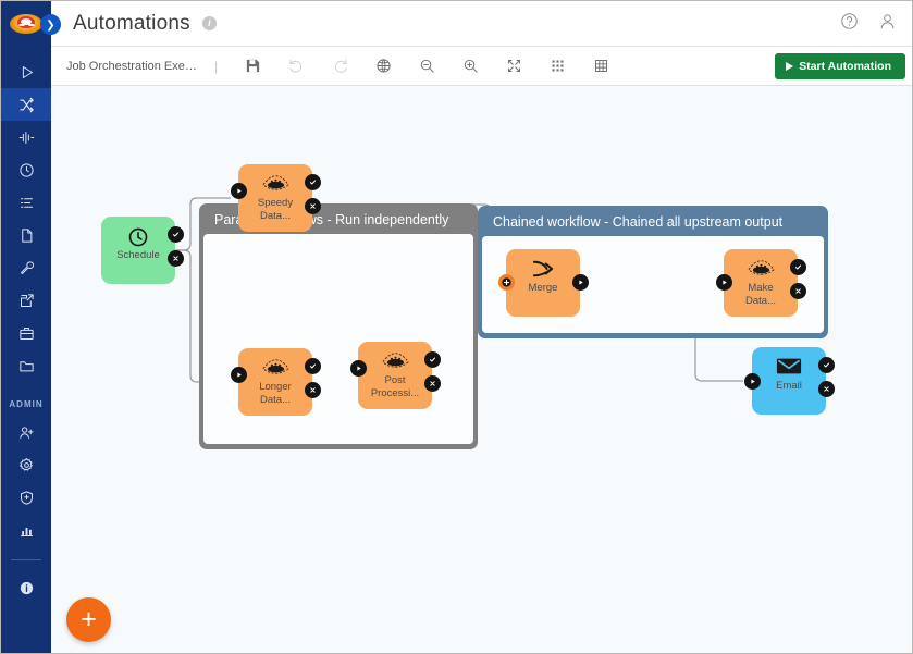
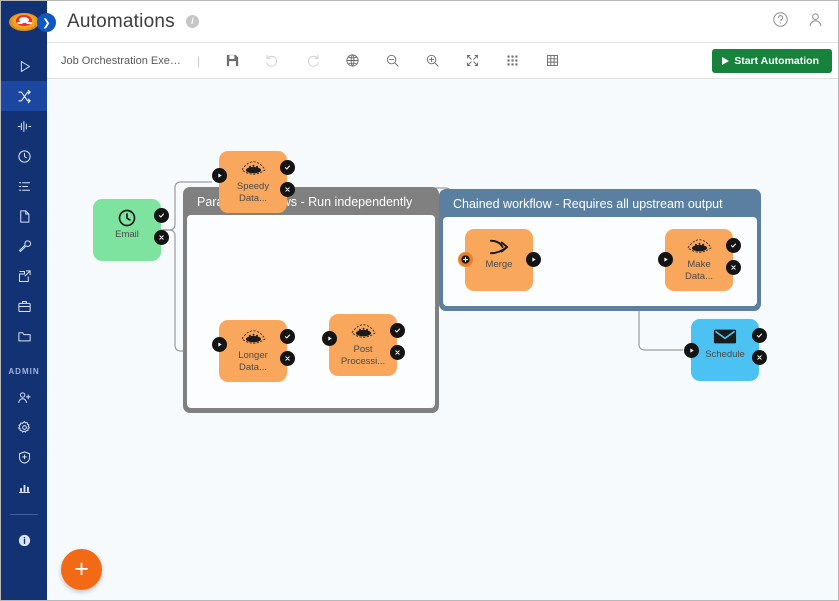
  ❯
  ADMIN
  Automations
  i
  Job Orchestration Exerci.
  |
  Start Automation
- Chained workflow - Chained all upstream output
+ Chained workflow - Requires all upstream output
- Schedule
+ Email
  Speedy
  Data...
  Longer
  Data...
  Post
  Processi...
  Merge
  Make
  Data...
- Email
+ Schedule
  +
